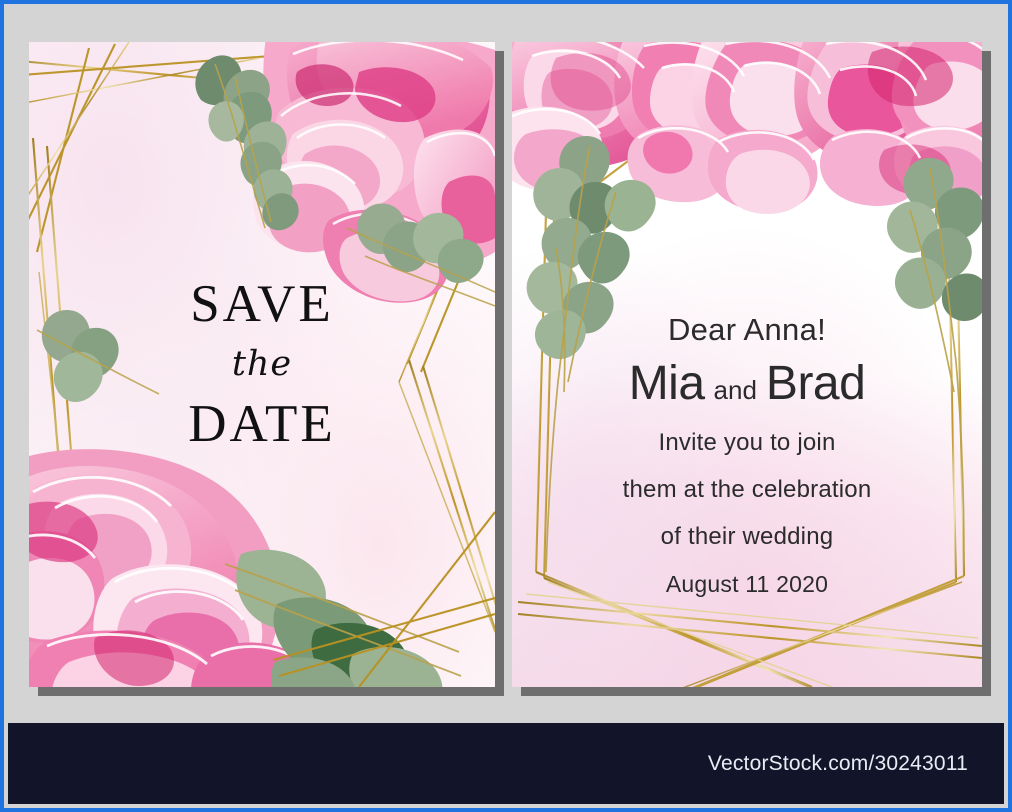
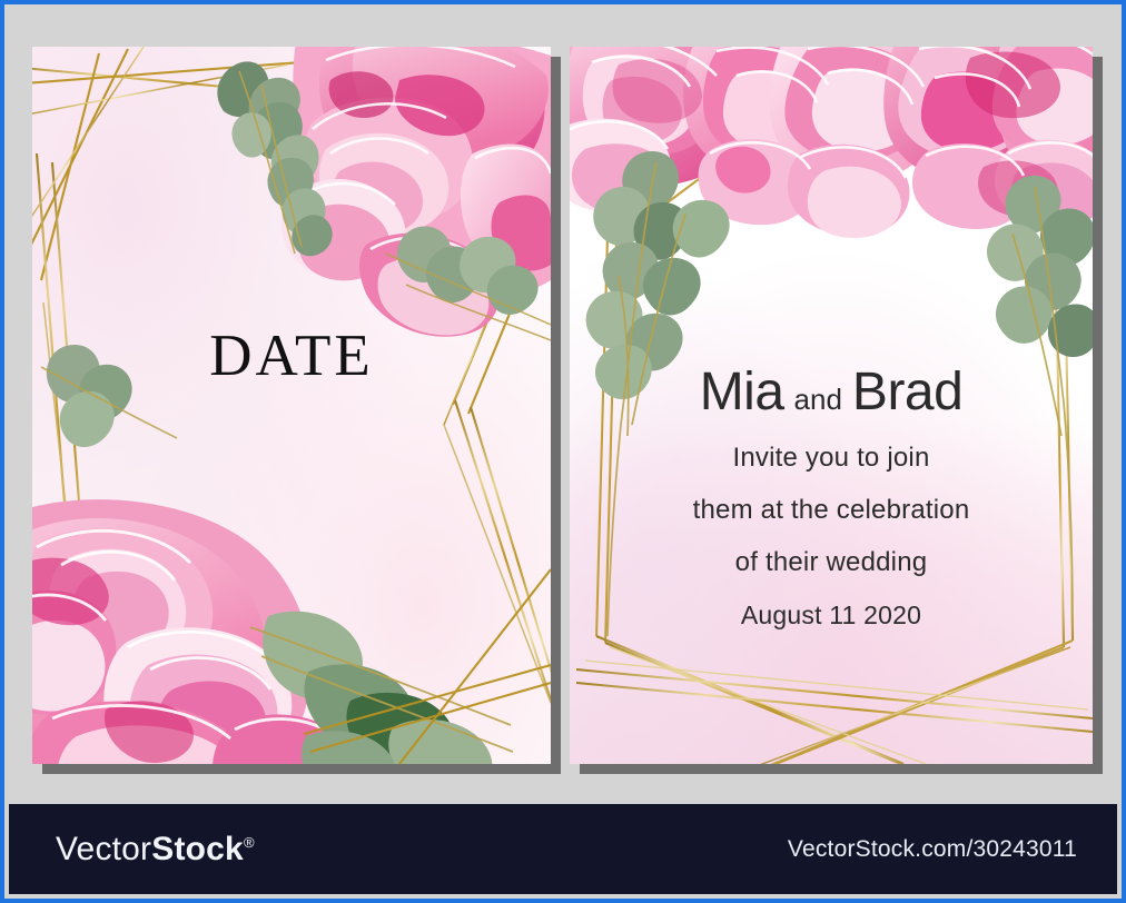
- SAVE
- the
  DATE
- Dear Anna!
  Mia
  and
  Brad
  Invite you to join
  them at the celebration
  of their wedding
  August 11 2020
+ VectorStock®
  VectorStock.com/30243011
